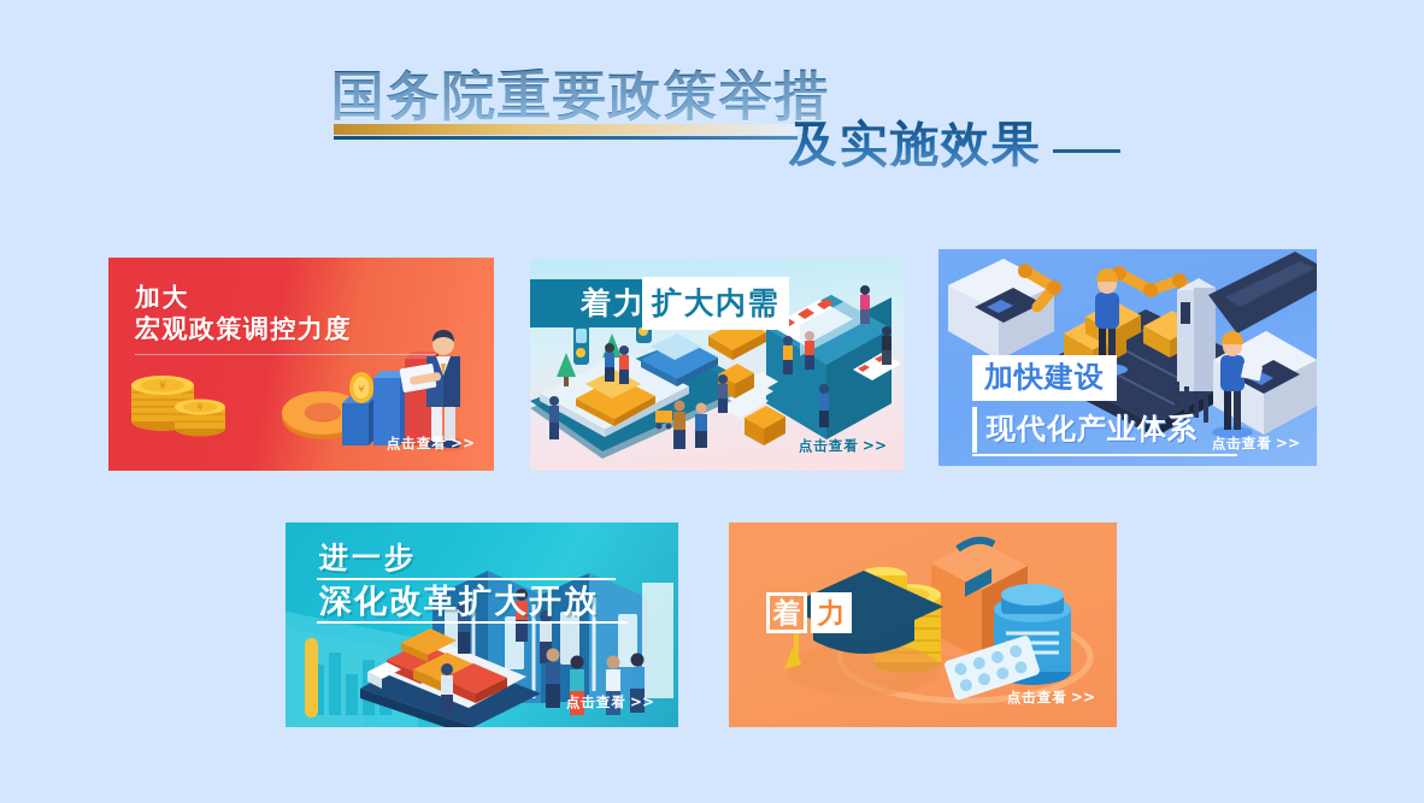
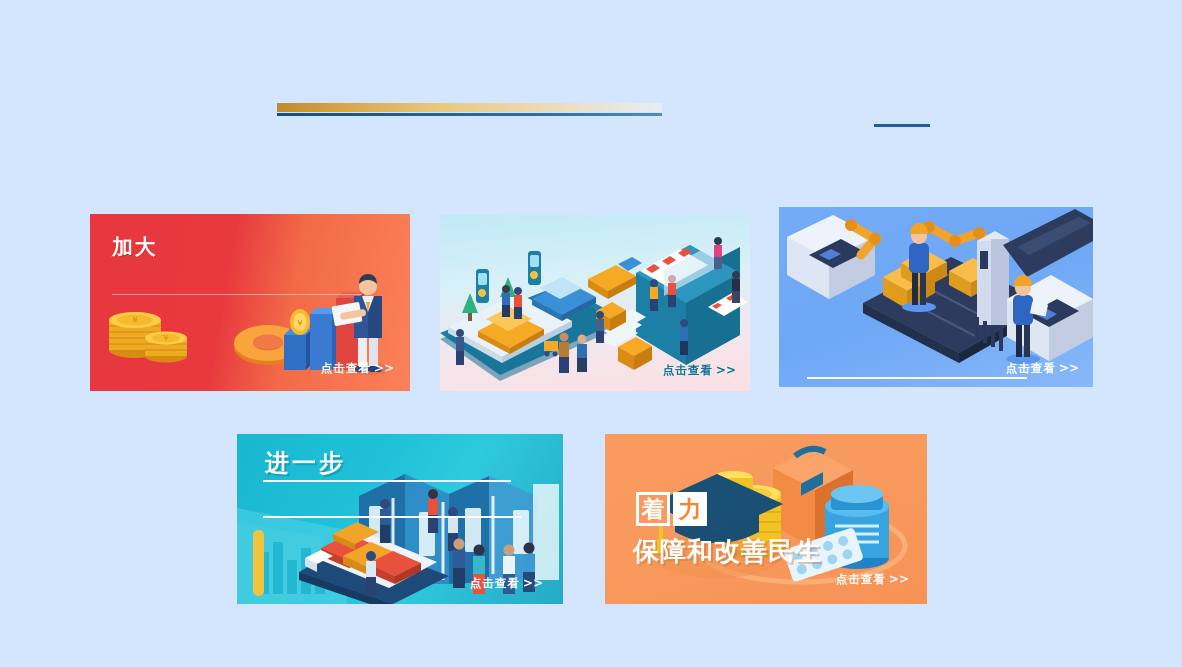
- 国务院重要政策举措
- 及实施效果
  ¥
  ¥
  ¥
  加大
- 宏观政策调控力度
  点击查看 >>
- 着力
- 扩大内需
  点击查看 >>
- 加快建设
- 现代化产业体系
  点击查看 >>
  进一步
- 深化改革扩大开放
  点击查看 >>
  着
  力
+ 保障和改善民生
  点击查看 >>
